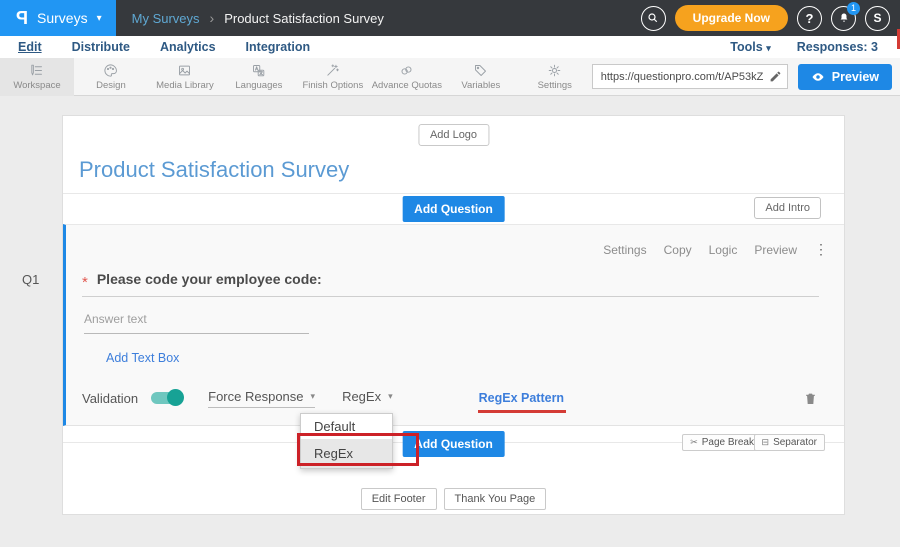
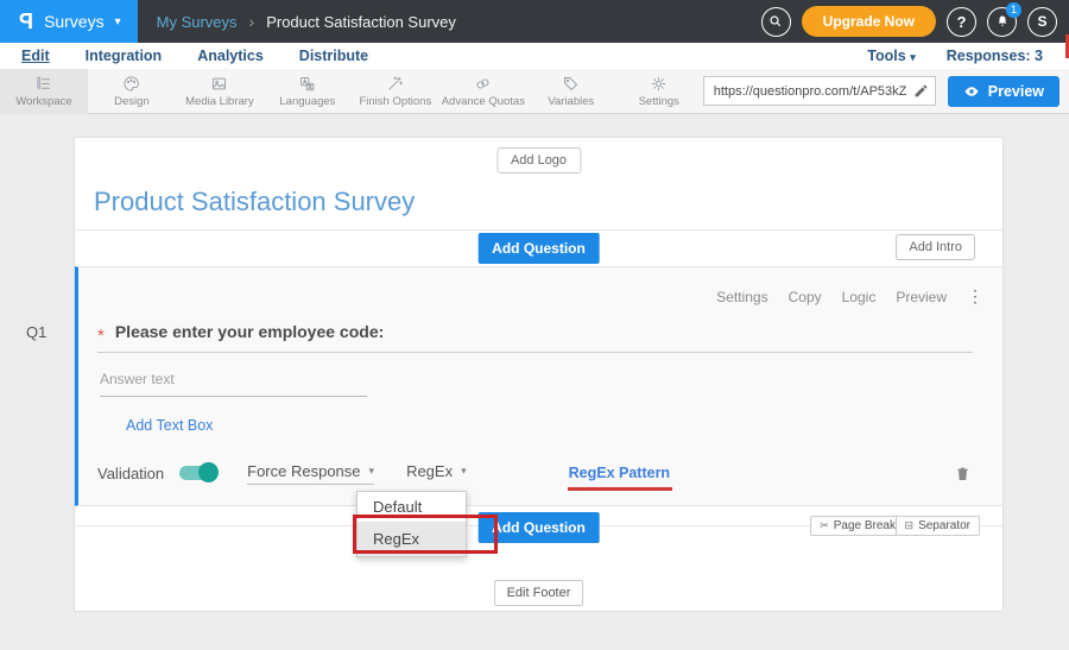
  Surveys
  ▾
  My Surveys
  ›
  Product Satisfaction Survey
  Upgrade Now
  ?
  1
  S
  Edit
- Distribute
+ Integration
  Analytics
- Integration
+ Distribute
  Tools ▾
  Responses: 3
  Workspace
  Design
  Media Library
  Languages
  Finish Options
  Advance Quotas
  Variables
  Settings
  https://questionpro.com/t/AP53kZ
  Preview
  Q1
  Add Logo
  Product Satisfaction Survey
  Add Question
  Add Intro
  Settings
  Copy
  Logic
  Preview
  ⋮
  *
- Please code your employee code:
+ Please enter your employee code:
  Answer text
  Add Text Box
  Validation
  Force Response
  ▾
  RegEx
  ▾
  RegEx Pattern
  Add Question
  ✂
  Page Break
  ⊟
  Separator
  Edit Footer
- Thank You Page
  Default
  RegEx
